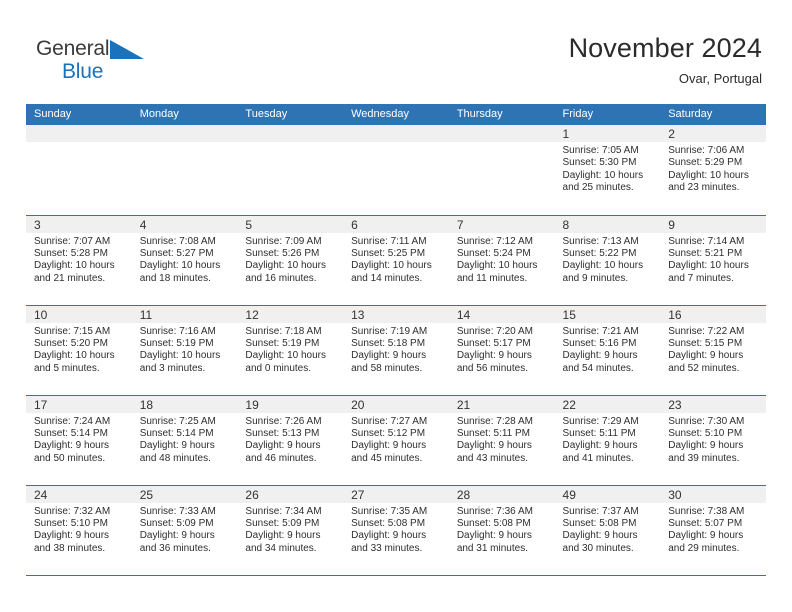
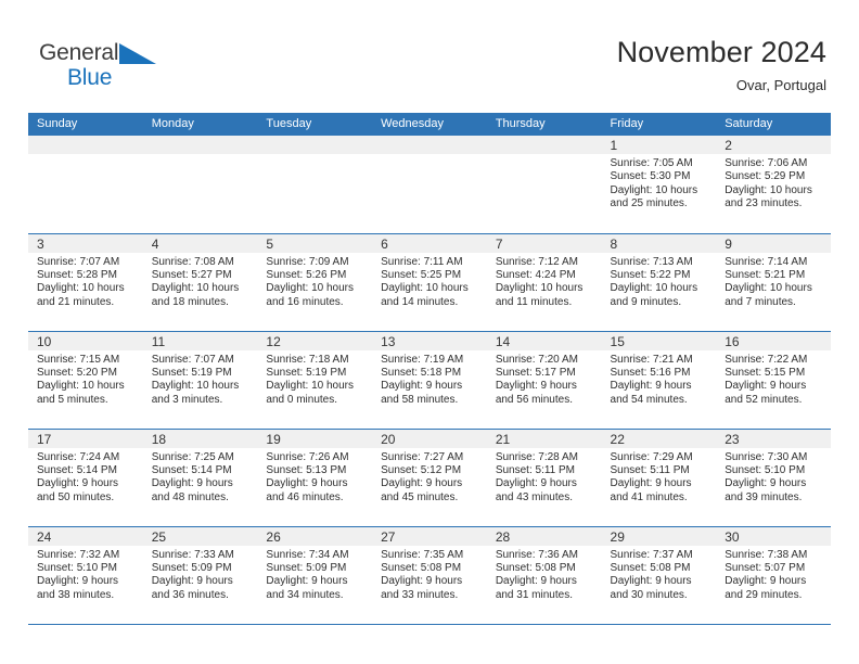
  General
  Blue
  November 2024
  Ovar, Portugal
  Sunday	Monday	Tuesday	Wednesday	Thursday	Friday	Saturday
  					1Sunrise: 7:05 AMSunset: 5:30 PMDaylight: 10 hoursand 25 minutes.	2Sunrise: 7:06 AMSunset: 5:29 PMDaylight: 10 hoursand 23 minutes.
- 3Sunrise: 7:07 AMSunset: 5:28 PMDaylight: 10 hoursand 21 minutes.	4Sunrise: 7:08 AMSunset: 5:27 PMDaylight: 10 hoursand 18 minutes.	5Sunrise: 7:09 AMSunset: 5:26 PMDaylight: 10 hoursand 16 minutes.	6Sunrise: 7:11 AMSunset: 5:25 PMDaylight: 10 hoursand 14 minutes.	7Sunrise: 7:12 AMSunset: 5:24 PMDaylight: 10 hoursand 11 minutes.	8Sunrise: 7:13 AMSunset: 5:22 PMDaylight: 10 hoursand 9 minutes.	9Sunrise: 7:14 AMSunset: 5:21 PMDaylight: 10 hoursand 7 minutes.
+ 3Sunrise: 7:07 AMSunset: 5:28 PMDaylight: 10 hoursand 21 minutes.	4Sunrise: 7:08 AMSunset: 5:27 PMDaylight: 10 hoursand 18 minutes.	5Sunrise: 7:09 AMSunset: 5:26 PMDaylight: 10 hoursand 16 minutes.	6Sunrise: 7:11 AMSunset: 5:25 PMDaylight: 10 hoursand 14 minutes.	7Sunrise: 7:12 AMSunset: 4:24 PMDaylight: 10 hoursand 11 minutes.	8Sunrise: 7:13 AMSunset: 5:22 PMDaylight: 10 hoursand 9 minutes.	9Sunrise: 7:14 AMSunset: 5:21 PMDaylight: 10 hoursand 7 minutes.
- 10Sunrise: 7:15 AMSunset: 5:20 PMDaylight: 10 hoursand 5 minutes.	11Sunrise: 7:16 AMSunset: 5:19 PMDaylight: 10 hoursand 3 minutes.	12Sunrise: 7:18 AMSunset: 5:19 PMDaylight: 10 hoursand 0 minutes.	13Sunrise: 7:19 AMSunset: 5:18 PMDaylight: 9 hoursand 58 minutes.	14Sunrise: 7:20 AMSunset: 5:17 PMDaylight: 9 hoursand 56 minutes.	15Sunrise: 7:21 AMSunset: 5:16 PMDaylight: 9 hoursand 54 minutes.	16Sunrise: 7:22 AMSunset: 5:15 PMDaylight: 9 hoursand 52 minutes.
+ 10Sunrise: 7:15 AMSunset: 5:20 PMDaylight: 10 hoursand 5 minutes.	11Sunrise: 7:07 AMSunset: 5:19 PMDaylight: 10 hoursand 3 minutes.	12Sunrise: 7:18 AMSunset: 5:19 PMDaylight: 10 hoursand 0 minutes.	13Sunrise: 7:19 AMSunset: 5:18 PMDaylight: 9 hoursand 58 minutes.	14Sunrise: 7:20 AMSunset: 5:17 PMDaylight: 9 hoursand 56 minutes.	15Sunrise: 7:21 AMSunset: 5:16 PMDaylight: 9 hoursand 54 minutes.	16Sunrise: 7:22 AMSunset: 5:15 PMDaylight: 9 hoursand 52 minutes.
  17Sunrise: 7:24 AMSunset: 5:14 PMDaylight: 9 hoursand 50 minutes.	18Sunrise: 7:25 AMSunset: 5:14 PMDaylight: 9 hoursand 48 minutes.	19Sunrise: 7:26 AMSunset: 5:13 PMDaylight: 9 hoursand 46 minutes.	20Sunrise: 7:27 AMSunset: 5:12 PMDaylight: 9 hoursand 45 minutes.	21Sunrise: 7:28 AMSunset: 5:11 PMDaylight: 9 hoursand 43 minutes.	22Sunrise: 7:29 AMSunset: 5:11 PMDaylight: 9 hoursand 41 minutes.	23Sunrise: 7:30 AMSunset: 5:10 PMDaylight: 9 hoursand 39 minutes.
- 24Sunrise: 7:32 AMSunset: 5:10 PMDaylight: 9 hoursand 38 minutes.	25Sunrise: 7:33 AMSunset: 5:09 PMDaylight: 9 hoursand 36 minutes.	26Sunrise: 7:34 AMSunset: 5:09 PMDaylight: 9 hoursand 34 minutes.	27Sunrise: 7:35 AMSunset: 5:08 PMDaylight: 9 hoursand 33 minutes.	28Sunrise: 7:36 AMSunset: 5:08 PMDaylight: 9 hoursand 31 minutes.	49Sunrise: 7:37 AMSunset: 5:08 PMDaylight: 9 hoursand 30 minutes.	30Sunrise: 7:38 AMSunset: 5:07 PMDaylight: 9 hoursand 29 minutes.
+ 24Sunrise: 7:32 AMSunset: 5:10 PMDaylight: 9 hoursand 38 minutes.	25Sunrise: 7:33 AMSunset: 5:09 PMDaylight: 9 hoursand 36 minutes.	26Sunrise: 7:34 AMSunset: 5:09 PMDaylight: 9 hoursand 34 minutes.	27Sunrise: 7:35 AMSunset: 5:08 PMDaylight: 9 hoursand 33 minutes.	28Sunrise: 7:36 AMSunset: 5:08 PMDaylight: 9 hoursand 31 minutes.	29Sunrise: 7:37 AMSunset: 5:08 PMDaylight: 9 hoursand 30 minutes.	30Sunrise: 7:38 AMSunset: 5:07 PMDaylight: 9 hoursand 29 minutes.
